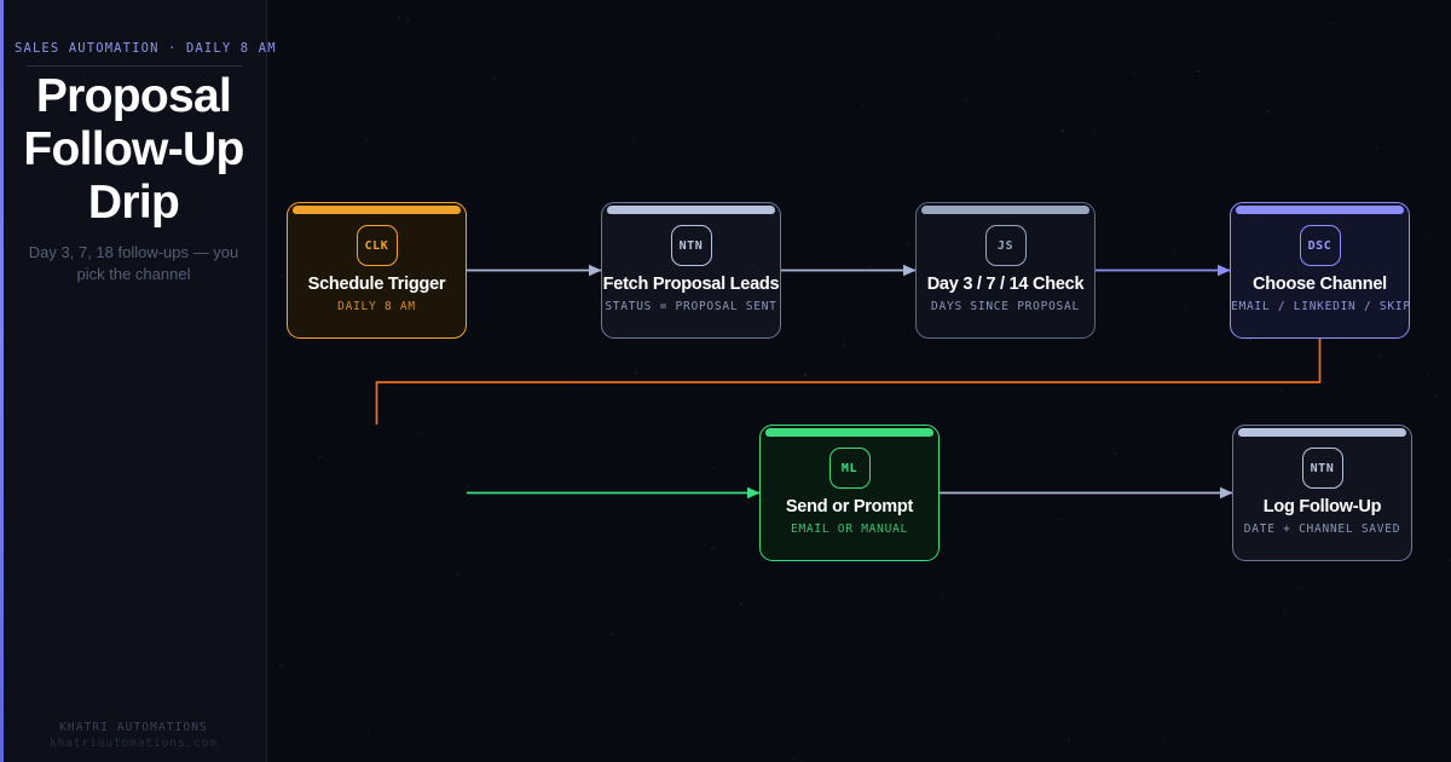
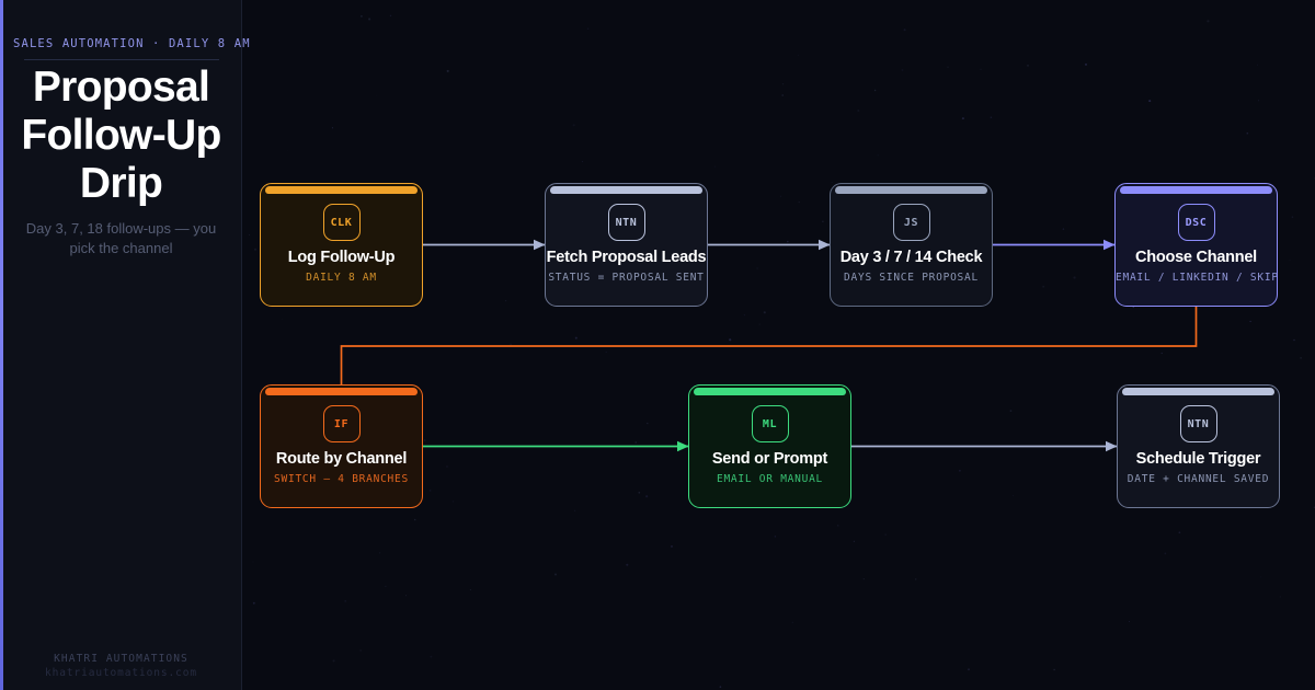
  SALES AUTOMATION · DAILY 8 AM
  Proposal Follow-Up Drip
  Day 3, 7, 18 follow-ups — you pick the channel
  KHATRI AUTOMATIONS
  khatriautomations.com
  CLK
- Schedule Trigger
+ Log Follow-Up
  DAILY 8 AM
  NTN
  Fetch Proposal Leads
  STATUS = PROPOSAL SENT
  JS
  Day 3 / 7 / 14 Check
  DAYS SINCE PROPOSAL
  DSC
  Choose Channel
  EMAIL / LINKEDIN / SKIP
+ IF
+ Route by Channel
+ SWITCH — 4 BRANCHES
  ML
  Send or Prompt
  EMAIL OR MANUAL
  NTN
- Log Follow-Up
+ Schedule Trigger
  DATE + CHANNEL SAVED
